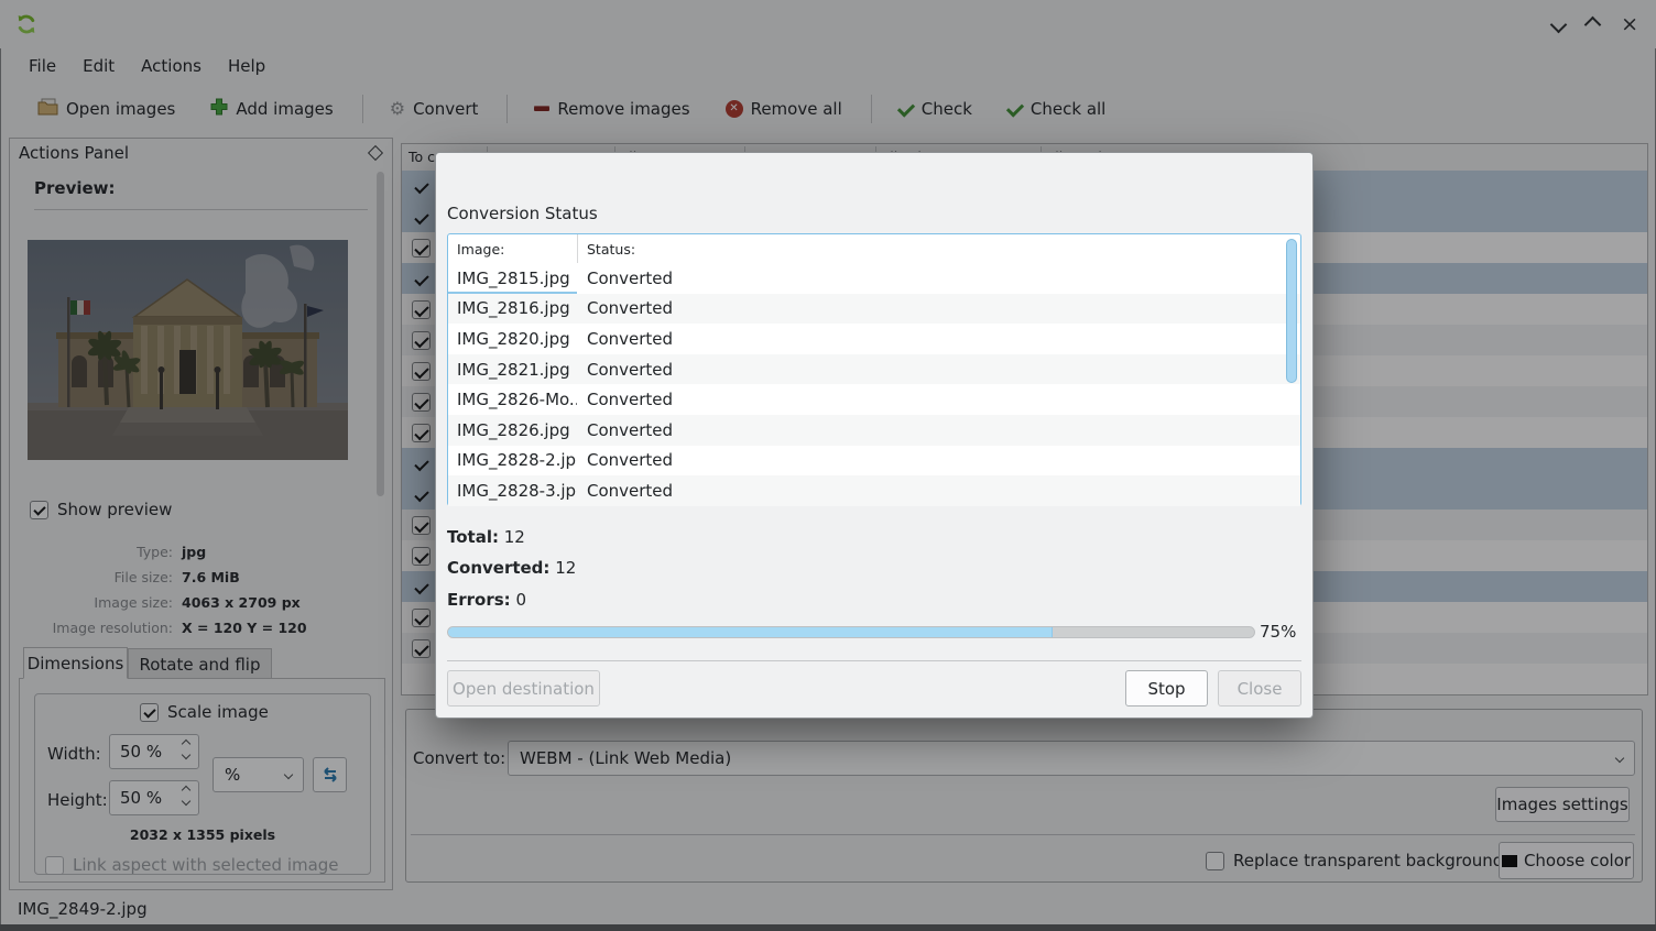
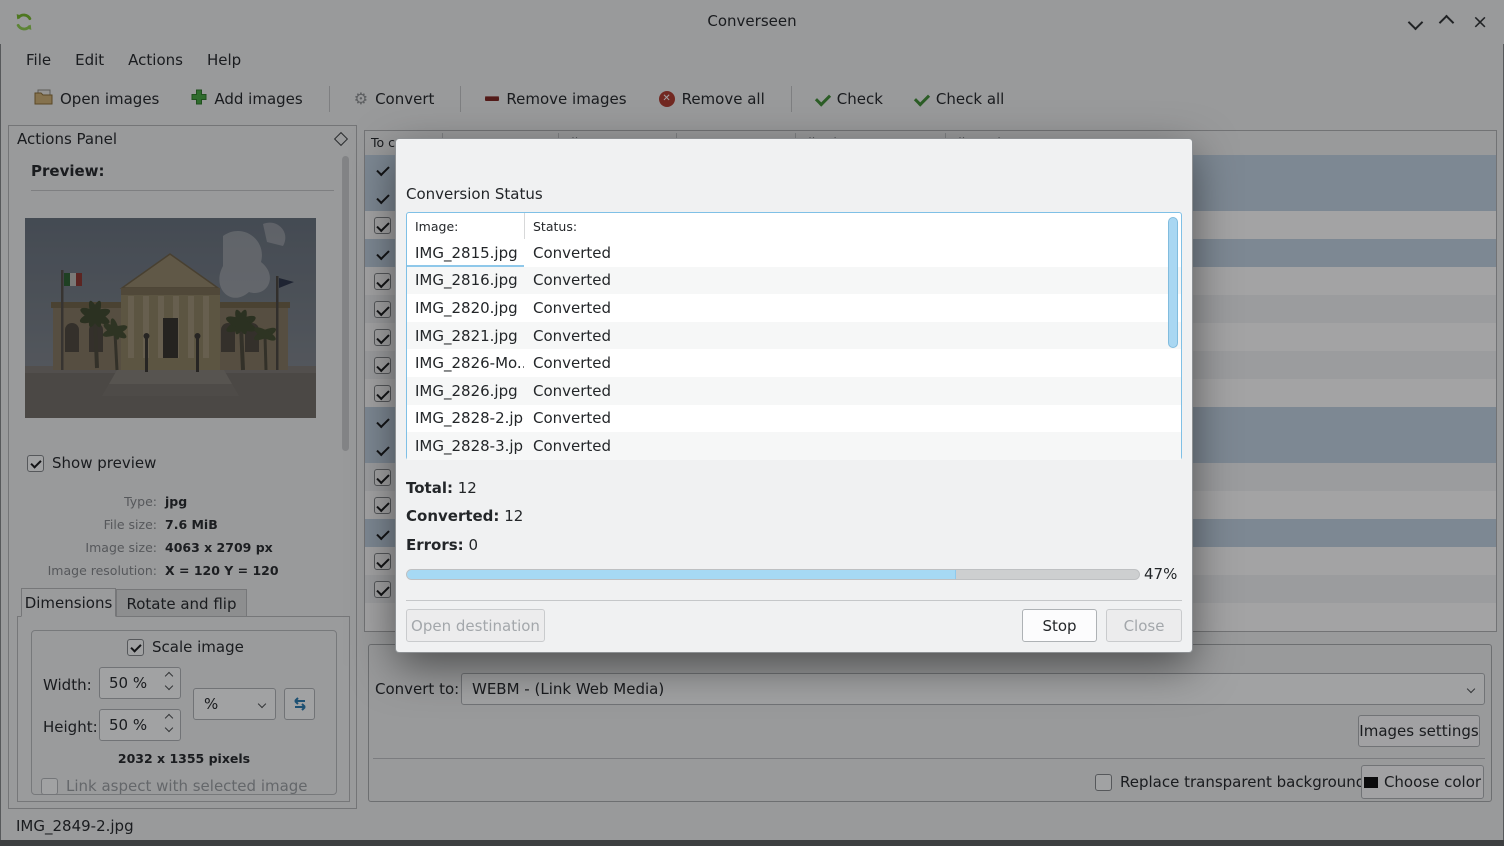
+ Converseen
  ×
  File
  Edit
  Actions
  Help
  Open images
  Add images
  ⚙
  Convert
  Remove images
  ✕
  Remove all
  Check
  Check all
  Actions Panel
  Preview:
  Show preview
  Type:
  jpg
  File size:
  7.6 MiB
  Image size:
  4063 x 2709 px
  Image resolution:
  X = 120 Y = 120
  Dimensions
  Rotate and flip
  Scale image
  Width:
  50 %
  Height:
  50 %
  %
  2032 x 1355 pixels
  Link aspect with selected image
  Convert to:
  WEBM - (Link Web Media)
  Images settings
  Replace transparent backgroun
  Choose color
  IMG_2849-2.jpg
  Conversion Status
  Image:
  Status:
  IMG_2815.jpg
  Converted
  IMG_2816.jpg
  Converted
  IMG_2820.jpg
  Converted
  IMG_2821.jpg
  Converted
  IMG_2826-Mo.
  Converted
  IMG_2826.jpg
  Converted
  IMG_2828-2.jp
  Converted
  IMG_2828-3.jp
  Converted
  Total: 12
  Converted: 12
  Errors: 0
- 75%
+ 47%
  Open destination
  Stop
  Close
